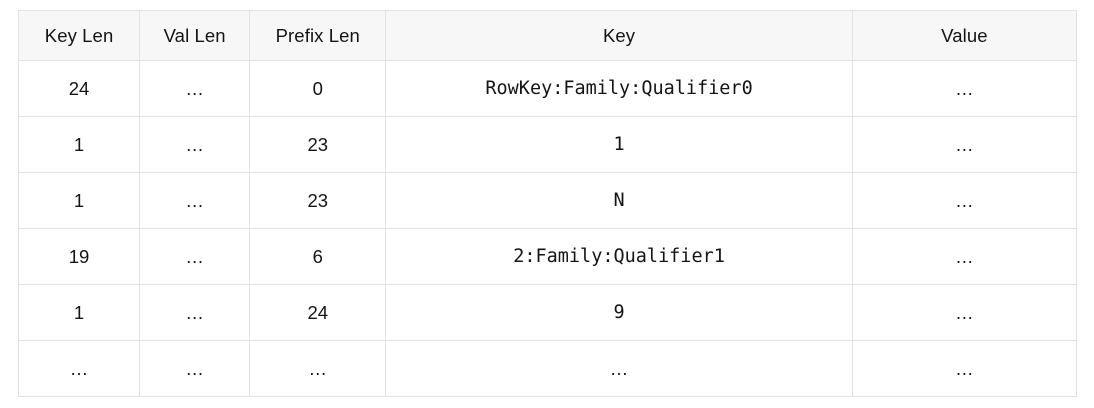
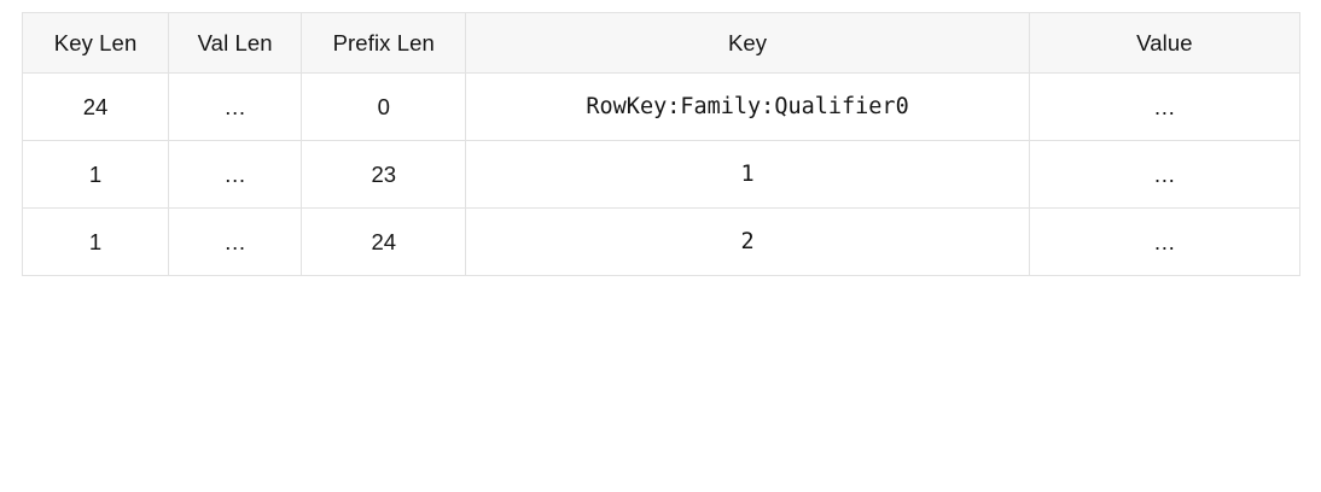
  Key Len	Val Len	Prefix Len	Key	Value
  24	…	0	RowKey:Family:Qualifier0	…
  1	…	23	1	…
- 1	…	23	N	…
- 19	…	6	2:Family:Qualifier1	…
- 1	…	24	9	…
+ 1	…	24	2	…
- …	…	…	…	…
